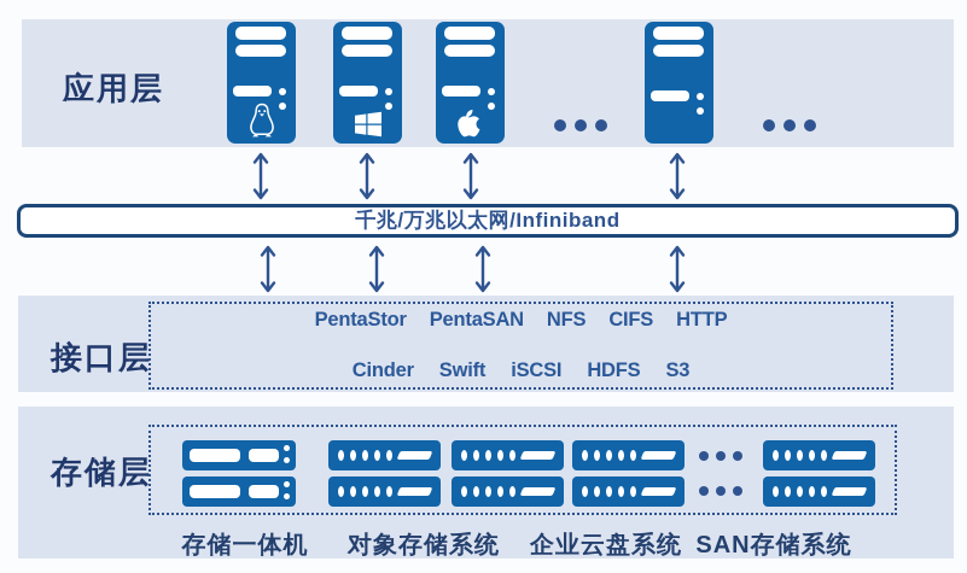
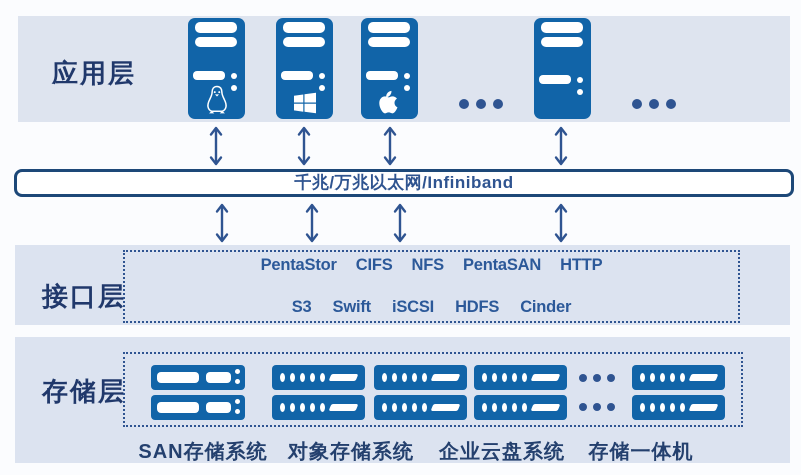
  应用层
  千兆/万兆以太网/Infiniband
  接口层
  PentaStor
- PentaSAN
+ CIFS
  NFS
- CIFS
+ PentaSAN
  HTTP
- Cinder
+ S3
  Swift
  iSCSI
  HDFS
- S3
+ Cinder
  存储层
- 存储一体机
+ SAN存储系统
  对象存储系统
  企业云盘系统
- SAN存储系统
+ 存储一体机
